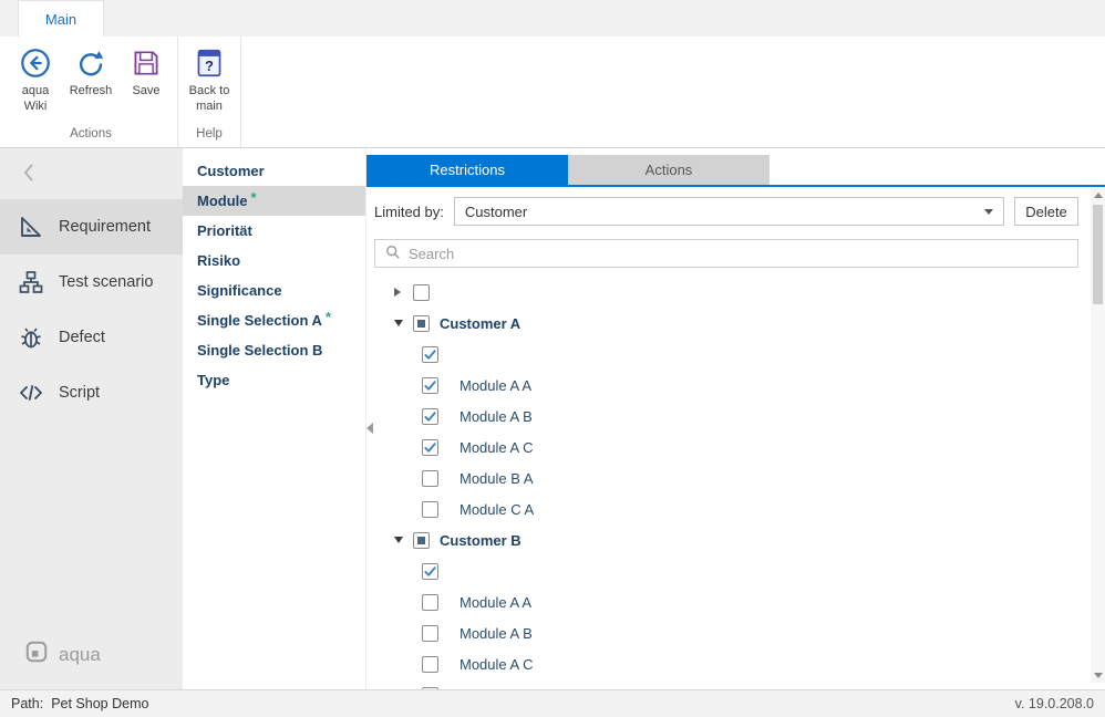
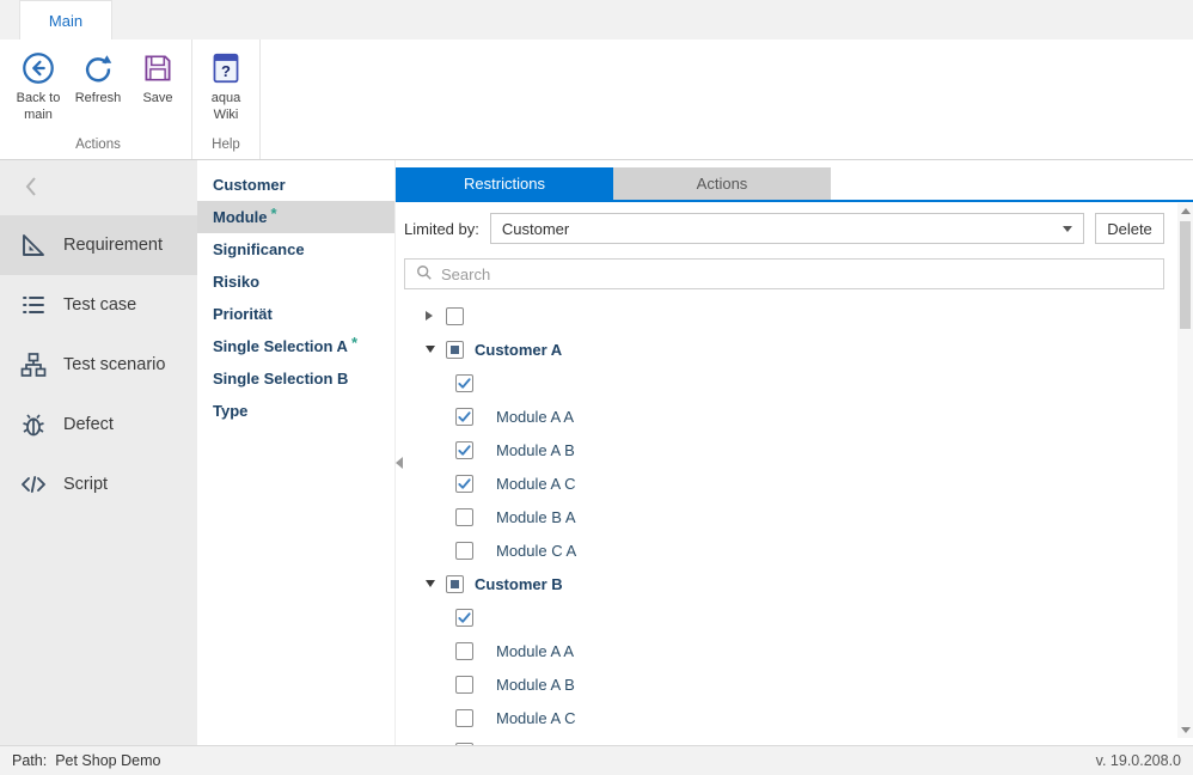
  Main
- aqua Wiki
+ Back to main
  Refresh
  Save
  Actions
  ?
- Back to main
+ aqua Wiki
  Help
  Requirement
+ Test case
  Test scenario
  Defect
  Script
- aqua
  Customer
  Module
  *
- Priorität
+ Significance
  Risiko
- Significance
+ Priorität
  Single Selection A
  *
  Single Selection B
  Type
  Restrictions
  Actions
  Limited by:
  Customer
  Delete
  Search
  Customer A
  Module A A
  Module A B
  Module A C
  Module B A
  Module C A
  Customer B
  Module A A
  Module A B
  Module A C
  Path:
  Pet Shop Demo
  v. 19.0.208.0
